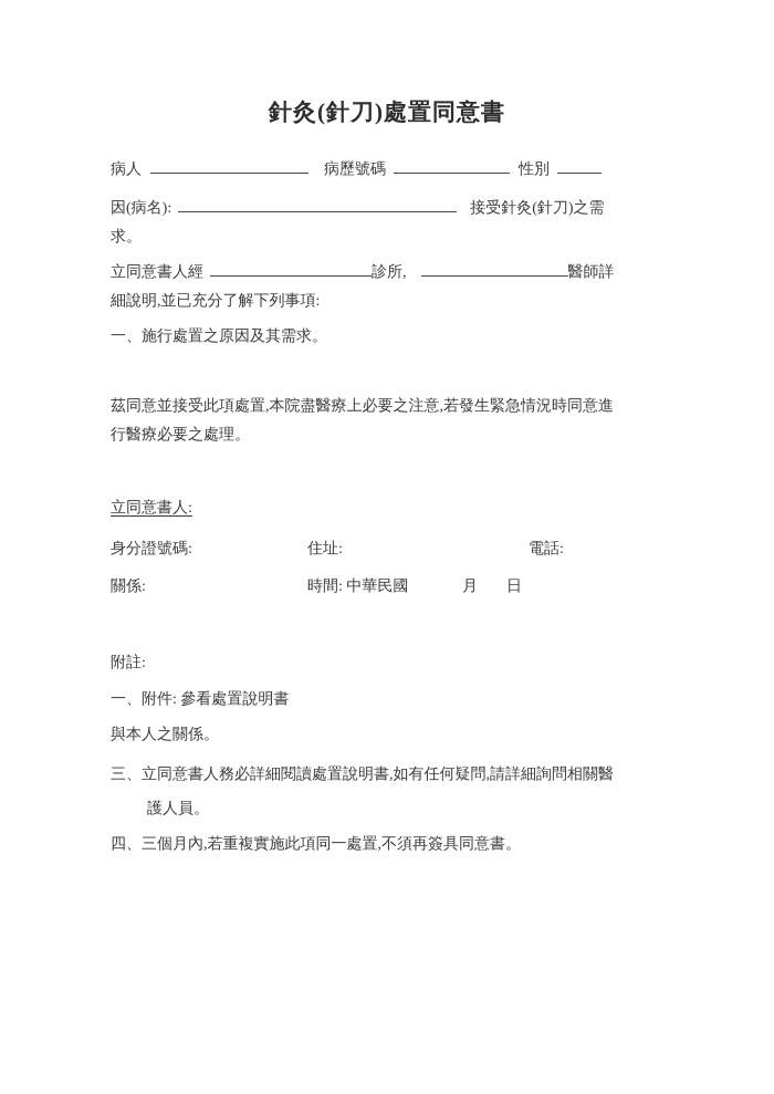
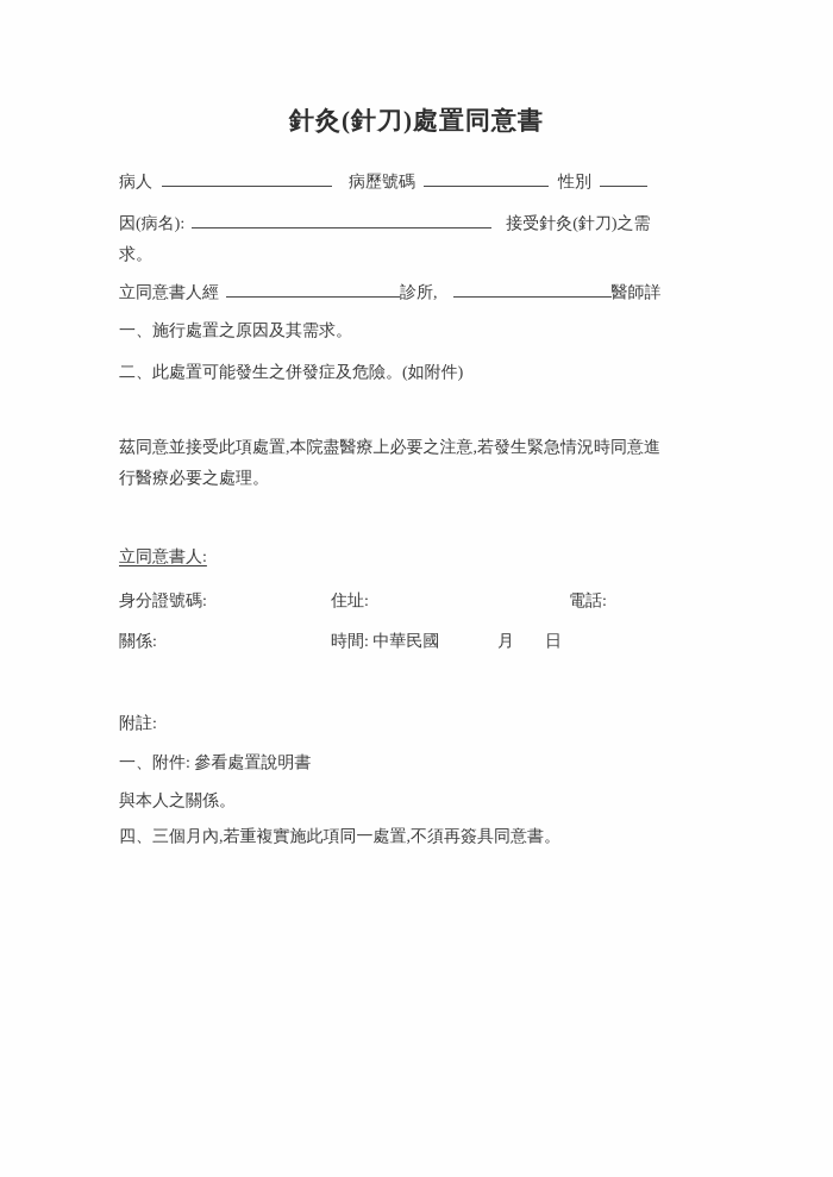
  針灸(針刀)處置同意書
  病人 病歷號碼 性別
  因(病名): 接受針灸(針刀)之需
  求。
  立同意書人經 診所, 醫師詳
- 細說明,並已充分了解下列事項:
  一、施行處置之原因及其需求。
+ 二、此處置可能發生之併發症及危險。(如附件)
  茲同意並接受此項處置,本院盡醫療上必要之注意,若發生緊急情況時同意進
  行醫療必要之處理。
  立同意書人:
  身分證號碼:
  住址:
  電話:
  關係:
  時間: 中華民國
  月
  日
  附註:
  一、附件: 參看處置說明書
  與本人之關係。
- 三、立同意書人務必詳細閱讀處置說明書,如有任何疑問,請詳細詢問相關醫
- 護人員。
  四、三個月內,若重複實施此項同一處置,不須再簽具同意書。
